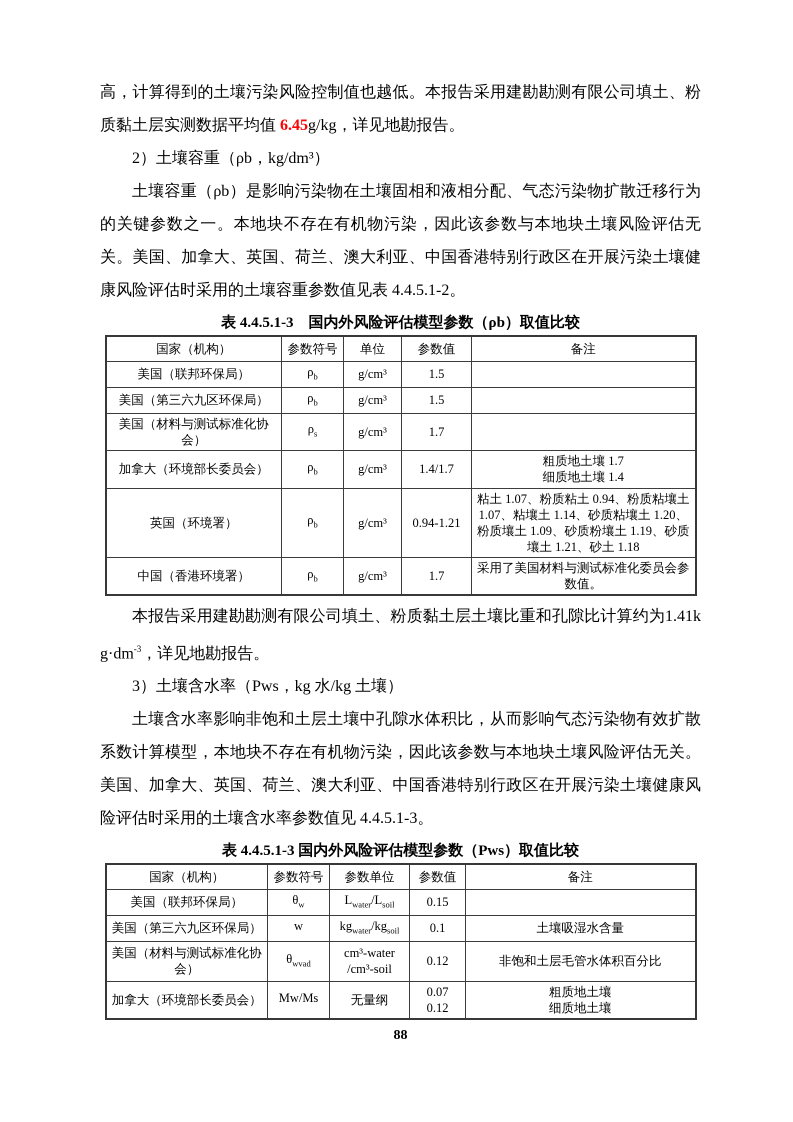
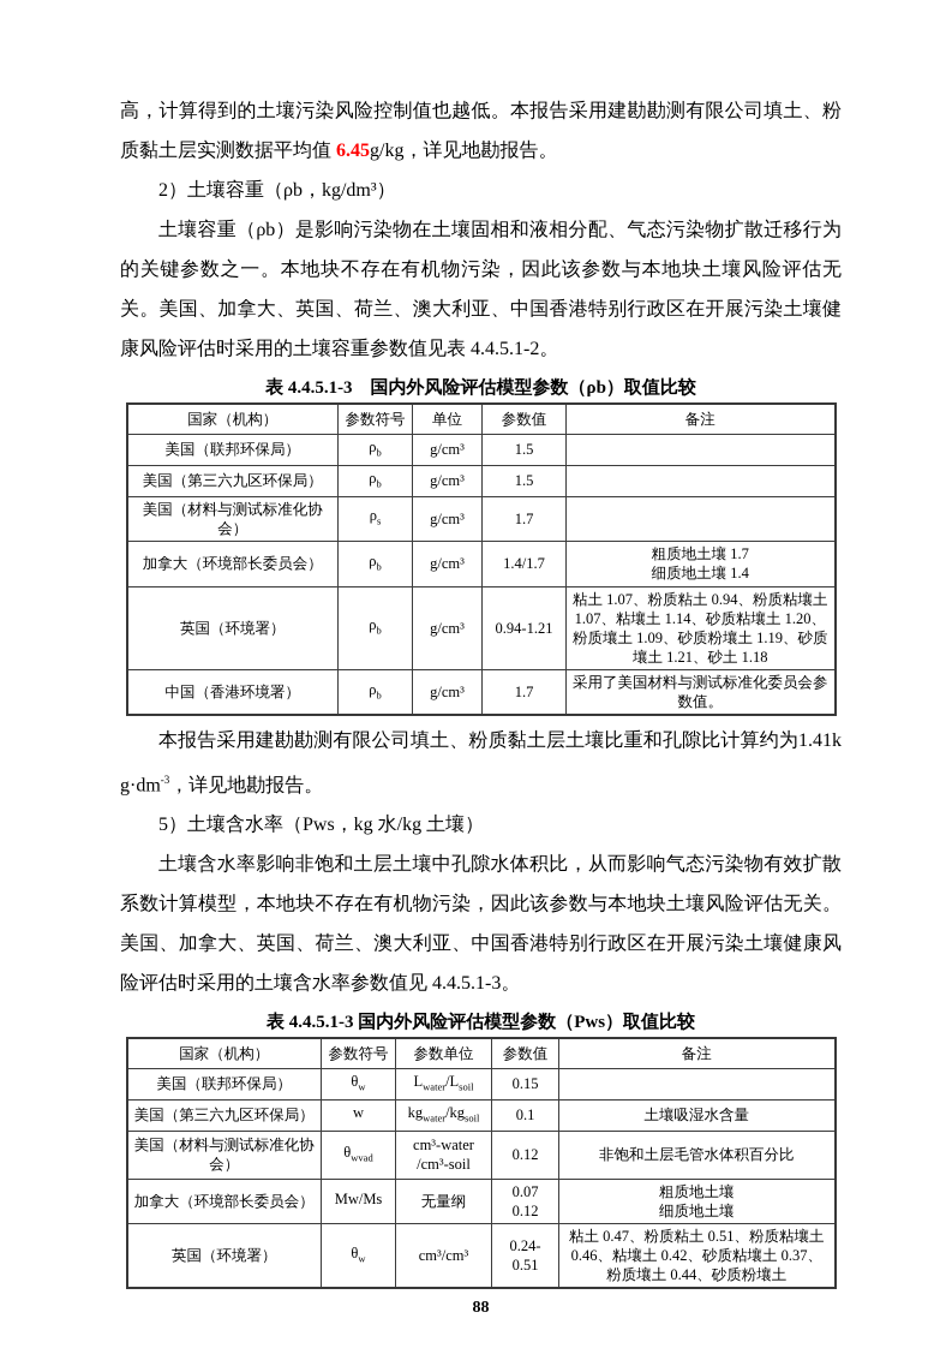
  高，计算得到的土壤污染风险控制值也越低。本报告采用建勘勘测有限公司填土、粉质黏土层实测数据平均值 6.45g/kg，详见地勘报告。
  2）土壤容重（ρb，kg/dm³）
  土壤容重（ρb）是影响污染物在土壤固相和液相分配、气态污染物扩散迁移行为的关键参数之一。本地块不存在有机物污染，因此该参数与本地块土壤风险评估无关。美国、加拿大、英国、荷兰、澳大利亚、中国香港特别行政区在开展污染土壤健康风险评估时采用的土壤容重参数值见表 4.4.5.1-2。
  表 4.4.5.1-3 国内外风险评估模型参数（ρb）取值比较
  国家（机构）	参数符号	单位	参数值	备注
  美国（联邦环保局）	ρb	g/cm³	1.5
  美国（第三六九区环保局）	ρb	g/cm³	1.5
  美国（材料与测试标准化协会）	ρs	g/cm³	1.7
  加拿大（环境部长委员会）	ρb	g/cm³	1.4/1.7	粗质地土壤 1.7 细质地土壤 1.4
  英国（环境署）	ρb	g/cm³	0.94-1.21	粘土 1.07、粉质粘土 0.94、粉质粘壤土 1.07、粘壤土 1.14、砂质粘壤土 1.20、粉质壤土 1.09、砂质粉壤土 1.19、砂质壤土 1.21、砂土 1.18
  中国（香港环境署）	ρb	g/cm³	1.7	采用了美国材料与测试标准化委员会参数值。
  本报告采用建勘勘测有限公司填土、粉质黏土层土壤比重和孔隙比计算约为1.41kg·dm-3，详见地勘报告。
- 3）土壤含水率（Pws，kg 水/kg 土壤）
+ 5）土壤含水率（Pws，kg 水/kg 土壤）
  土壤含水率影响非饱和土层土壤中孔隙水体积比，从而影响气态污染物有效扩散系数计算模型，本地块不存在有机物污染，因此该参数与本地块土壤风险评估无关。美国、加拿大、英国、荷兰、澳大利亚、中国香港特别行政区在开展污染土壤健康风险评估时采用的土壤含水率参数值见 4.4.5.1-3。
  表 4.4.5.1-3 国内外风险评估模型参数（Pws）取值比较
  国家（机构）	参数符号	参数单位	参数值	备注
  美国（联邦环保局）	θw	Lwater/Lsoil	0.15
  美国（第三六九区环保局）	w	kgwater/kgsoil	0.1	土壤吸湿水含量
  美国（材料与测试标准化协会）	θwvad	cm³-water /cm³-soil	0.12	非饱和土层毛管水体积百分比
  加拿大（环境部长委员会）	Mw/Ms	无量纲	0.07 0.12	粗质地土壤 细质地土壤
+ 英国（环境署）	θw	cm³/cm³	0.24- 0.51	粘土 0.47、粉质粘土 0.51、粉质粘壤土 0.46、粘壤土 0.42、砂质粘壤土 0.37、粉质壤土 0.44、砂质粉壤土
  88
